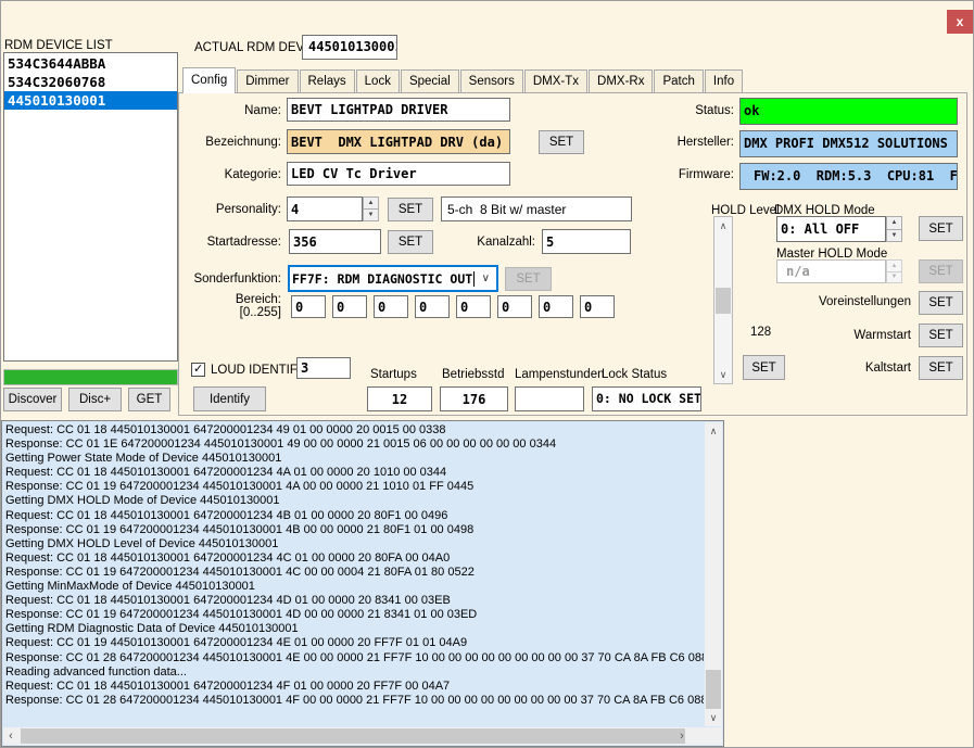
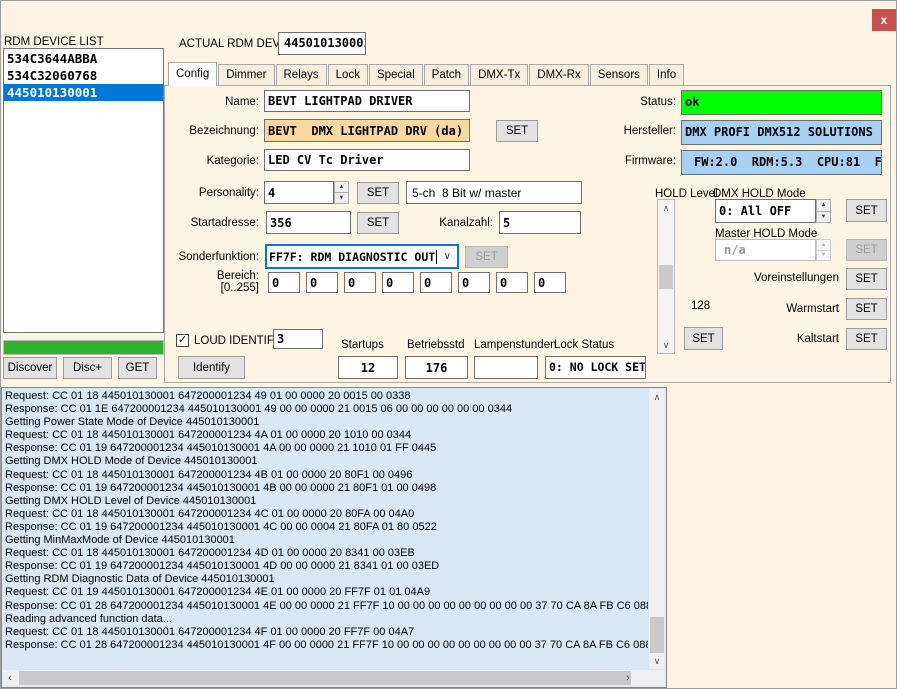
  x
  RDM DEVICE LIST
  534C3644ABBA
  534C32060768
  445010130001
  Discover
  Disc+
  GET
  ACTUAL RDM DEV
  44501013000
  Config
  Dimmer
  Relays
  Lock
  Special
- Sensors
+ Patch
  DMX-Tx
  DMX-Rx
- Patch
+ Sensors
  Info
  Name:
  BEVT LIGHTPAD DRIVER
  Bezeichnung:
  BEVT DMX LIGHTPAD DRV (da)
  SET
  Kategorie:
  LED CV Tc Driver
  Personality:
  4
  SET
  5-ch 8 Bit w/ master
  Startadresse:
  356
  SET
  Kanalzahl:
  5
  Sonderfunktion:
  FF7F: RDM DIAGNOSTIC OUT
  ∨
  SET
  Bereich:
  [0..255]
  0
  0
  0
  0
  0
  0
  0
  0
  ✓
  LOUD IDENTIF
  3
  Identify
  Startups
  Betriebsstd
  Lampenstunden
  Lock Status
  12
  176
  0: NO LOCK SET
  Status:
  ok
  Hersteller:
  DMX PROFI DMX512 SOLUTIONS
  Firmware:
  FW:2.0 RDM:5.3 CPU:81 F
  HOLD Level
  DMX HOLD Mode
  ∧
  ∨
  0: All OFF
  SET
  Master HOLD Mode
  n/a
  SET
  Voreinstellungen
  SET
  128
  Warmstart
  SET
  SET
  Kaltstart
  SET
  Request: CC 01 18 445010130001 647200001234 49 01 00 0000 20 0015 00 0338
  Response: CC 01 1E 647200001234 445010130001 49 00 00 0000 21 0015 06 00 00 00 00 00 00 0344
  Getting Power State Mode of Device 445010130001
  Request: CC 01 18 445010130001 647200001234 4A 01 00 0000 20 1010 00 0344
  Response: CC 01 19 647200001234 445010130001 4A 00 00 0000 21 1010 01 FF 0445
  Getting DMX HOLD Mode of Device 445010130001
  Request: CC 01 18 445010130001 647200001234 4B 01 00 0000 20 80F1 00 0496
  Response: CC 01 19 647200001234 445010130001 4B 00 00 0000 21 80F1 01 00 0498
  Getting DMX HOLD Level of Device 445010130001
  Request: CC 01 18 445010130001 647200001234 4C 01 00 0000 20 80FA 00 04A0
  Response: CC 01 19 647200001234 445010130001 4C 00 00 0004 21 80FA 01 80 0522
  Getting MinMaxMode of Device 445010130001
  Request: CC 01 18 445010130001 647200001234 4D 01 00 0000 20 8341 00 03EB
  Response: CC 01 19 647200001234 445010130001 4D 00 00 0000 21 8341 01 00 03ED
  Getting RDM Diagnostic Data of Device 445010130001
  Request: CC 01 19 445010130001 647200001234 4E 01 00 0000 20 FF7F 01 01 04A9
  Response: CC 01 28 647200001234 445010130001 4E 00 00 0000 21 FF7F 10 00 00 00 00 00 00 00 00 00 37 70 CA 8A FB C6 08
  Reading advanced function data...
  Request: CC 01 18 445010130001 647200001234 4F 01 00 0000 20 FF7F 00 04A7
  Response: CC 01 28 647200001234 445010130001 4F 00 00 0000 21 FF7F 10 00 00 00 00 00 00 00 00 00 37 70 CA 8A FB C6 08
  ∧
  ∨
  ‹
  ›
